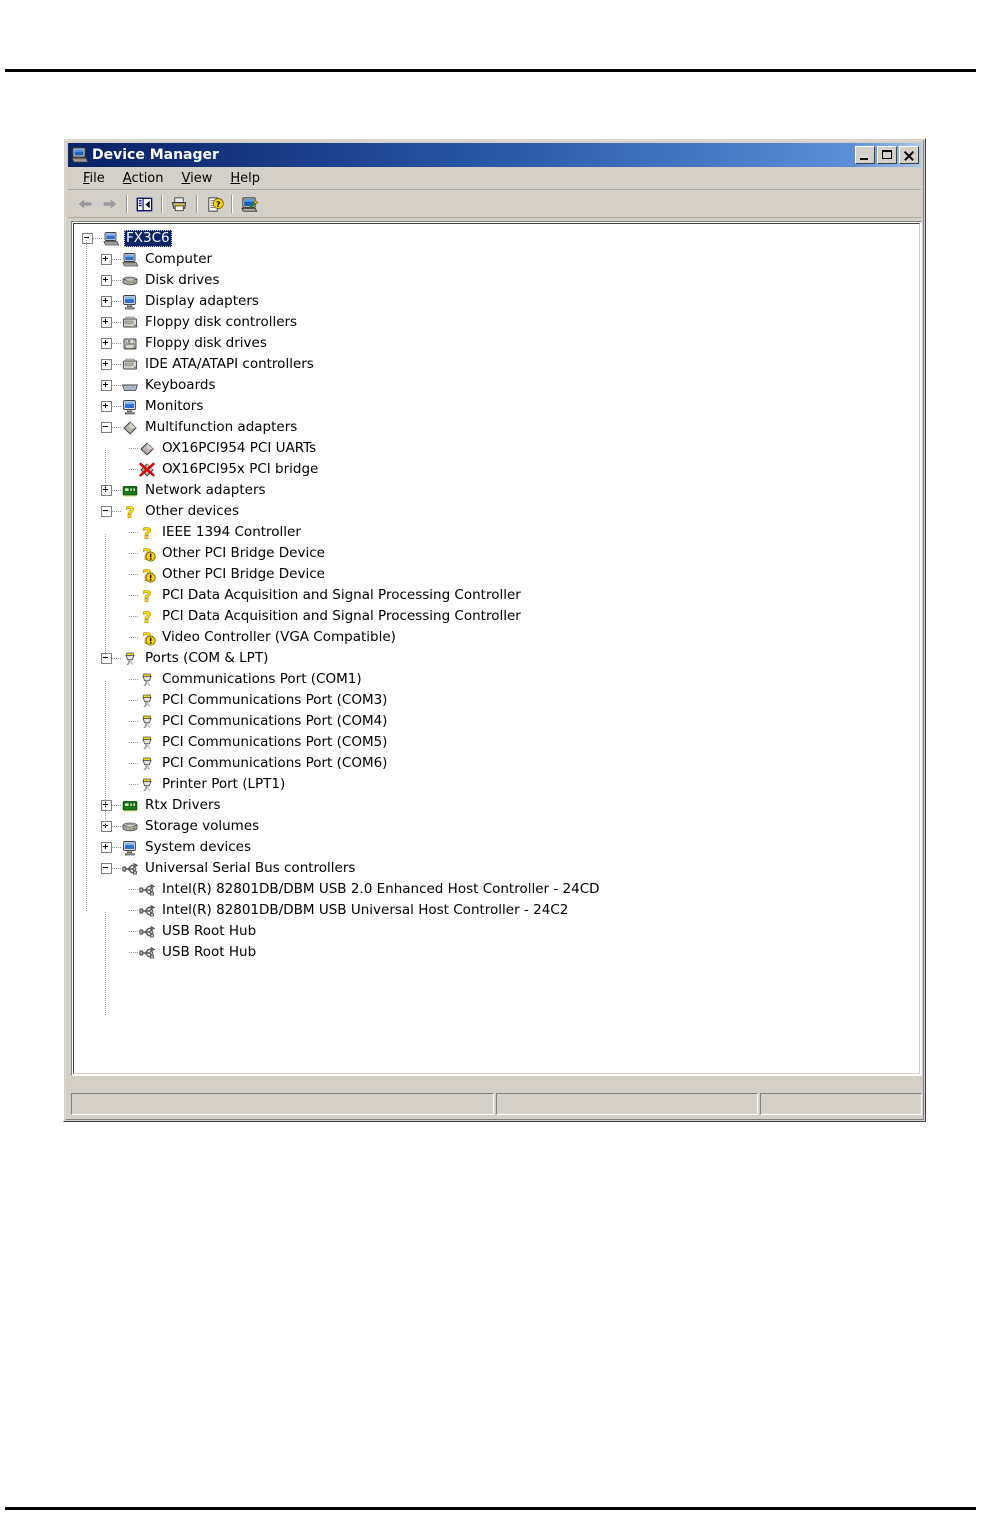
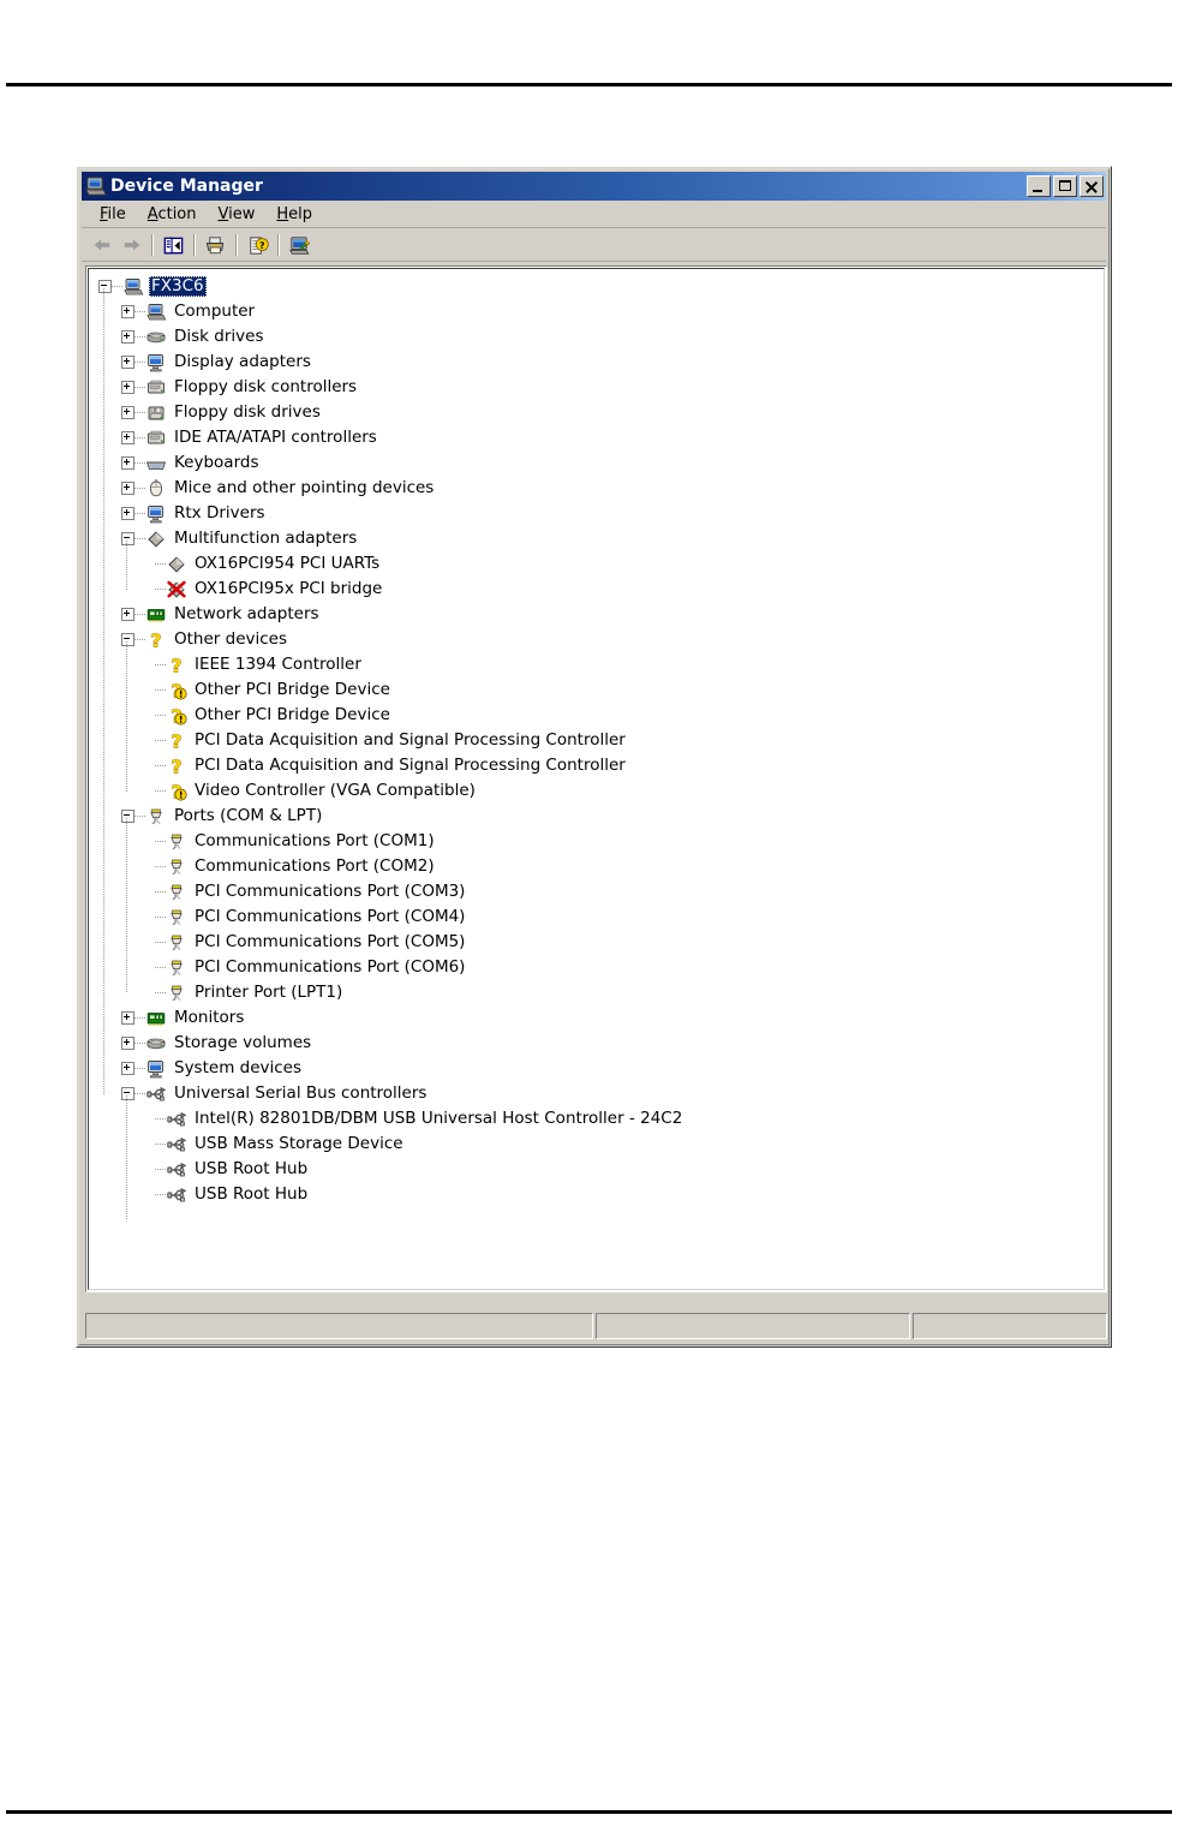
  Device Manager
  File
  Action
  View
  Help
  ?
  FX3C6
  Computer
  Disk drives
  Display adapters
  Floppy disk controllers
  Floppy disk drives
  IDE ATA/ATAPI controllers
  Keyboards
+ Mice and other pointing devices
- Monitors
+ Rtx Drivers
  Multifunction adapters
  OX16PCI954 PCI UARTs
  OX16PCI95x PCI bridge
  Network adapters
  ?
  Other devices
  ?
  IEEE 1394 Controller
  Other PCI Bridge Device
  Other PCI Bridge Device
  ?
  PCI Data Acquisition and Signal Processing Controller
  ?
  PCI Data Acquisition and Signal Processing Controller
  Video Controller (VGA Compatible)
  Ports (COM & LPT)
  Communications Port (COM1)
+ Communications Port (COM2)
  PCI Communications Port (COM3)
  PCI Communications Port (COM4)
  PCI Communications Port (COM5)
  PCI Communications Port (COM6)
  Printer Port (LPT1)
- Rtx Drivers
+ Monitors
  Storage volumes
  System devices
  Universal Serial Bus controllers
- Intel(R) 82801DB/DBM USB 2.0 Enhanced Host Controller - 24CD
  Intel(R) 82801DB/DBM USB Universal Host Controller - 24C2
+ USB Mass Storage Device
  USB Root Hub
  USB Root Hub
